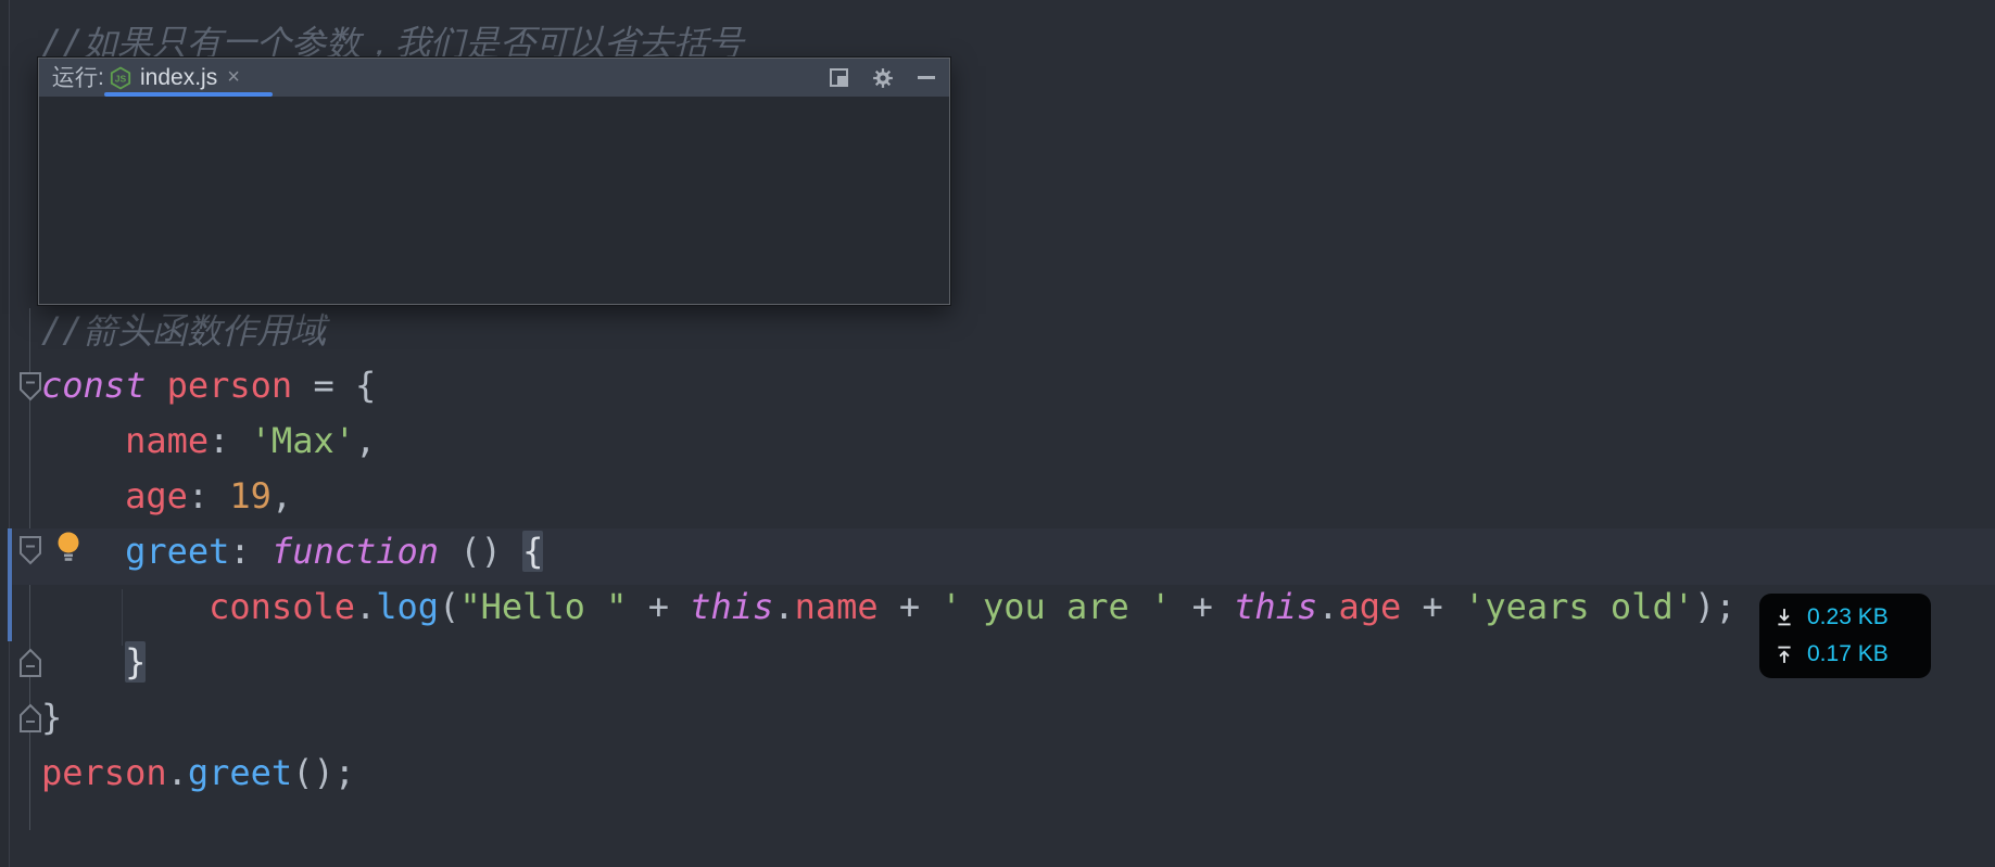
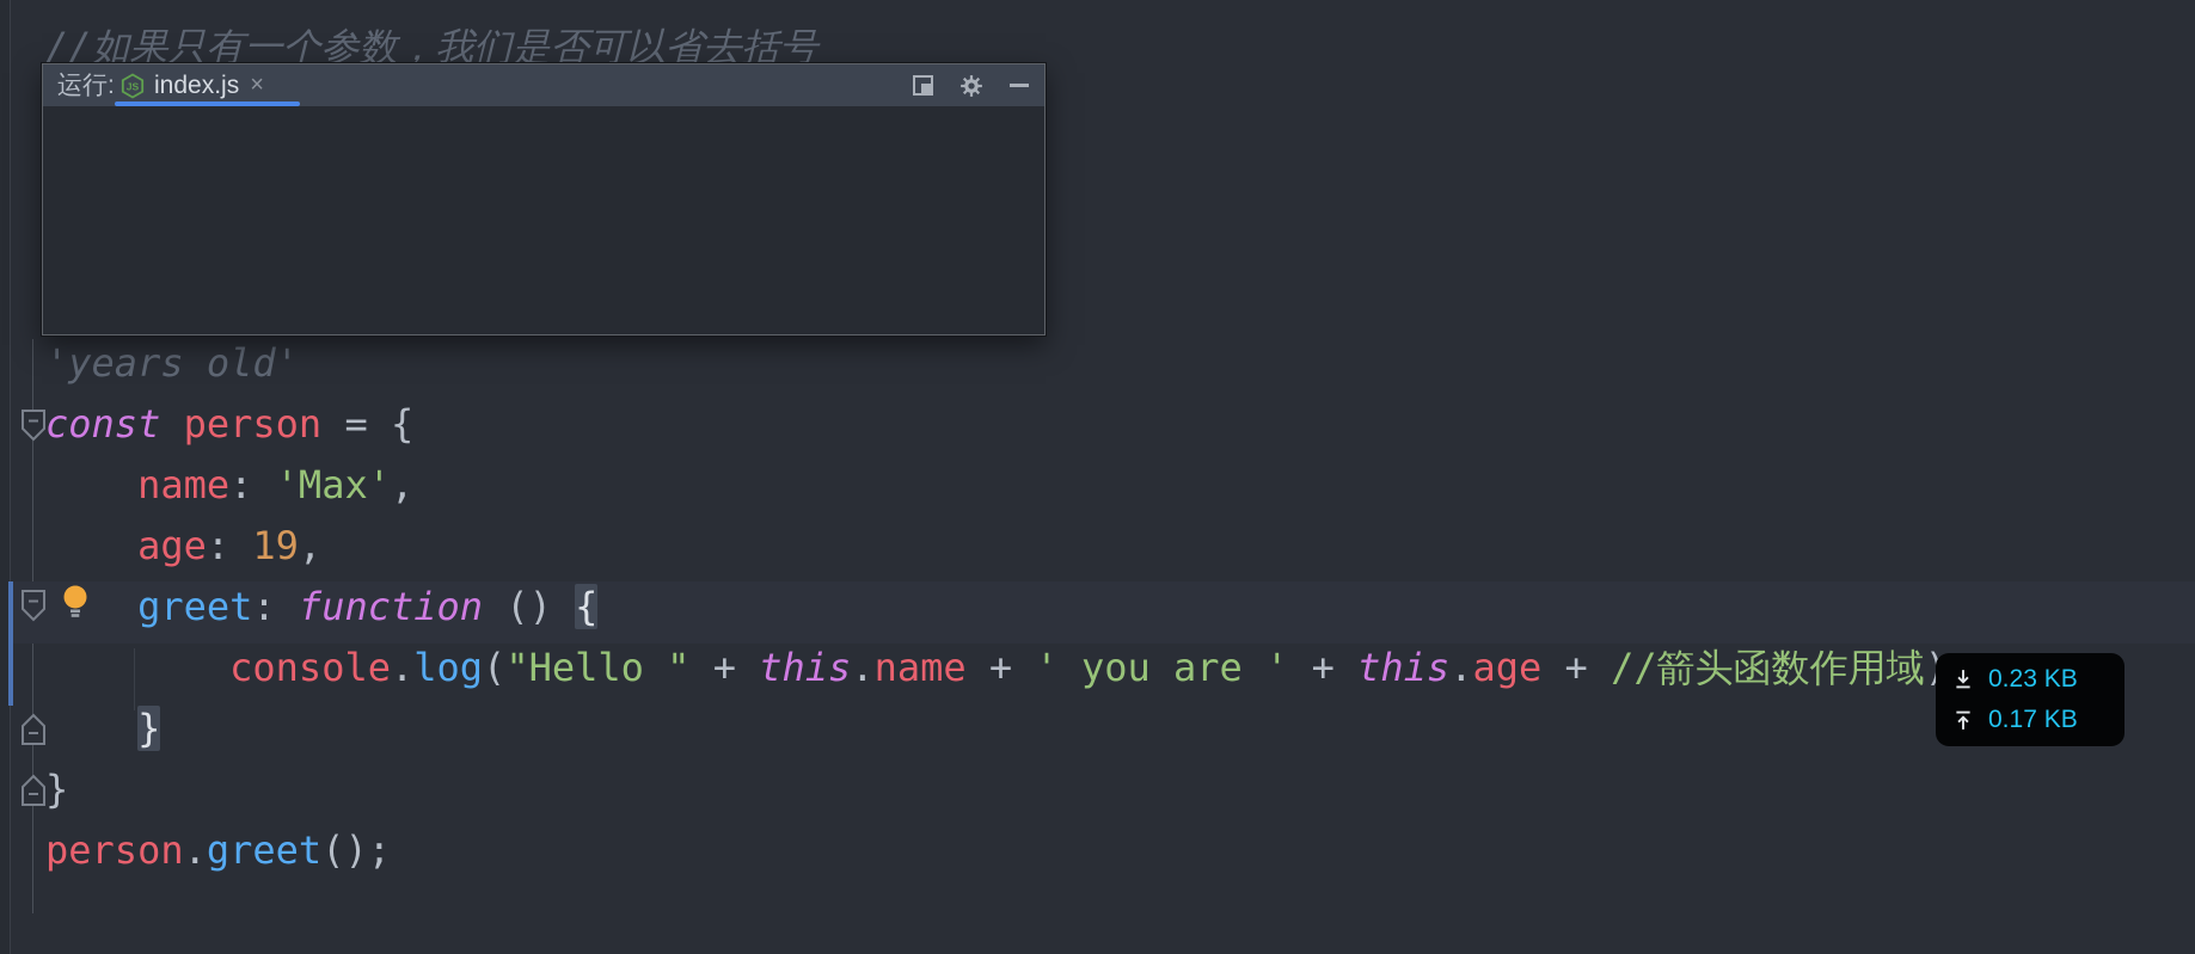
  //如果只有一个参数，我们是否可以省去括号
- //箭头函数作用域
+ 'years old'
  const person = {
  name: 'Max',
  age: 19,
  greet: function () {
- console.log("Hello " + this.name + ' you are ' + this.age + 'years old');
+ console.log("Hello " + this.name + ' you are ' + this.age + //箭头函数作用域
  }
  }
  person.greet();
  运行:
  JS
  index.js
  ×
  0.23 KB
  0.17 KB
